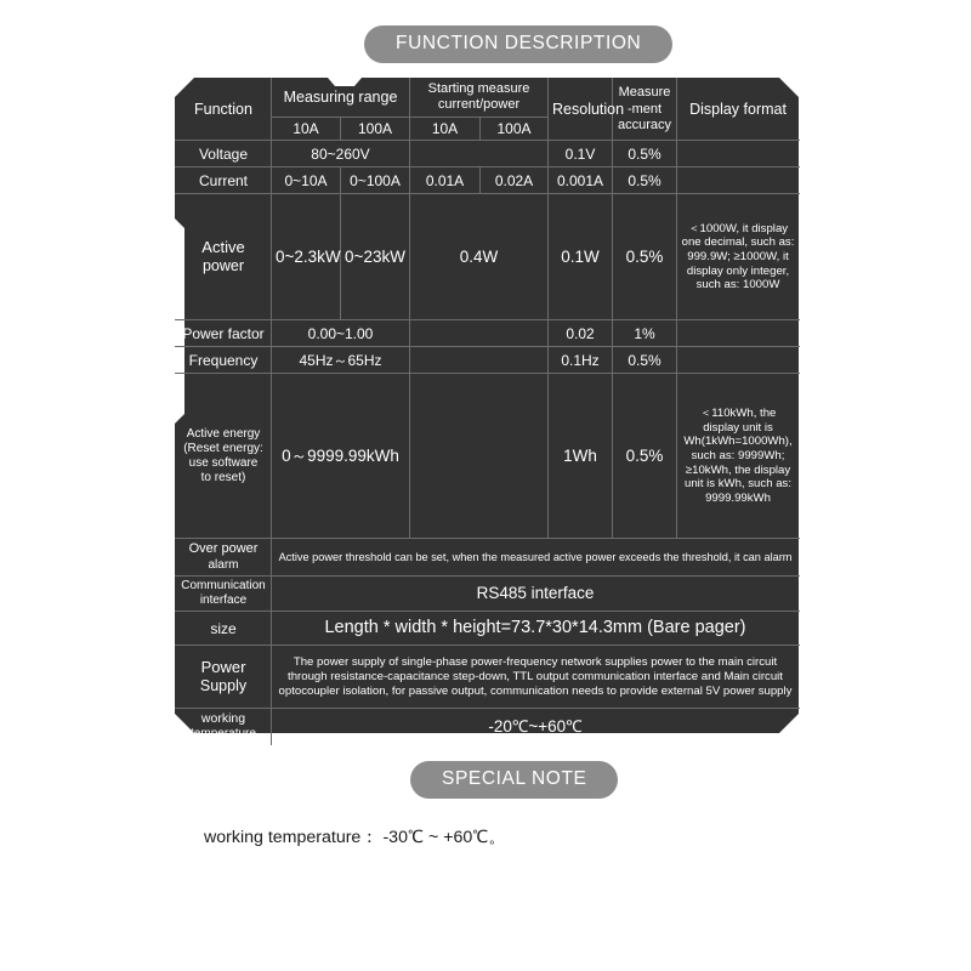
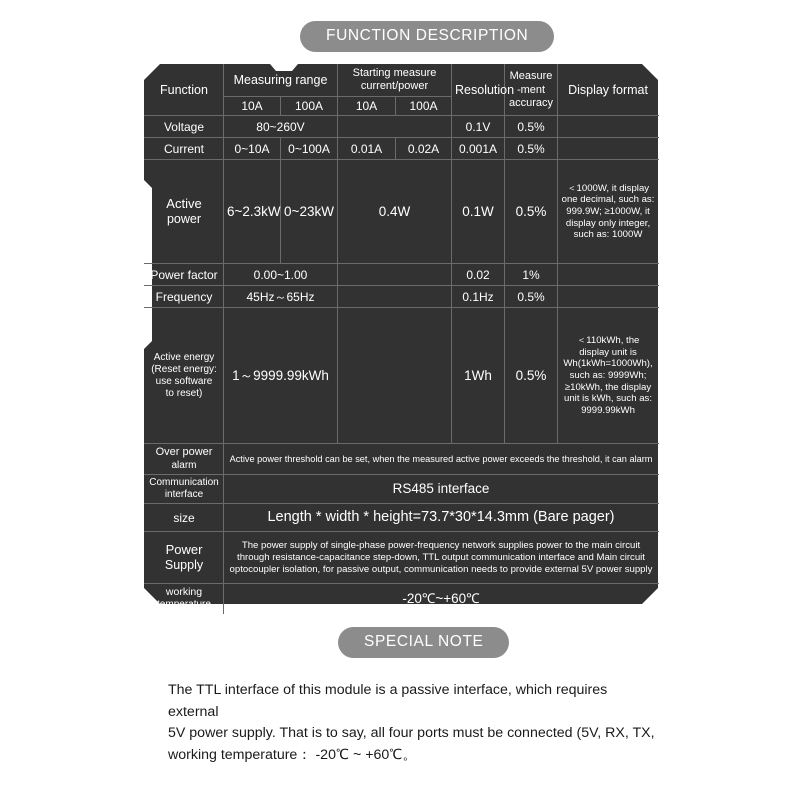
  FUNCTION DESCRIPTION
  Function	Measuring range	Starting measure current/power	Resolution	Measure -ment accuracy	Display format
  10A	100A	10A	100A
  Voltage	80~260V		0.1V	0.5%
  Current	0~10A	0~100A	0.01A	0.02A	0.001A	0.5%
- Active power	0~2.3kW	0~23kW	0.4W	0.1W	0.5%	＜1000W, it display one decimal, such as: 999.9W; ≥1000W, it display only integer, such as: 1000W
+ Active power	6~2.3kW	0~23kW	0.4W	0.1W	0.5%	＜1000W, it display one decimal, such as: 999.9W; ≥1000W, it display only integer, such as: 1000W
  Power factor	0.00~1.00		0.02	1%
  Frequency	45Hz～65Hz		0.1Hz	0.5%
- Active energy (Reset energy: use software to reset)	0～9999.99kWh		1Wh	0.5%	＜110kWh, the display unit is Wh(1kWh=1000Wh), such as: 9999Wh; ≥10kWh, the display unit is kWh, such as: 9999.99kWh
+ Active energy (Reset energy: use software to reset)	1～9999.99kWh		1Wh	0.5%	＜110kWh, the display unit is Wh(1kWh=1000Wh), such as: 9999Wh; ≥10kWh, the display unit is kWh, such as: 9999.99kWh
  Over power alarm	Active power threshold can be set, when the measured active power exceeds the threshold, it can alarm
  Communication interface	RS485 interface
  size	Length * width * height=73.7*30*14.3mm (Bare pager)
  Power Supply	The power supply of single-phase power-frequency network supplies power to the main circuit through resistance-capacitance step-down, TTL output communication interface and Main circuit optocoupler isolation, for passive output, communication needs to provide external 5V power supply
  working temperature	-20℃~+60℃
  SPECIAL NOTE
+ The TTL interface of this module is a passive interface, which requires external
+ 5V power supply. That is to say, all four ports must be connected (5V, RX, TX,
- working temperature： -30℃ ~ +60℃。
+ working temperature： -20℃ ~ +60℃。
